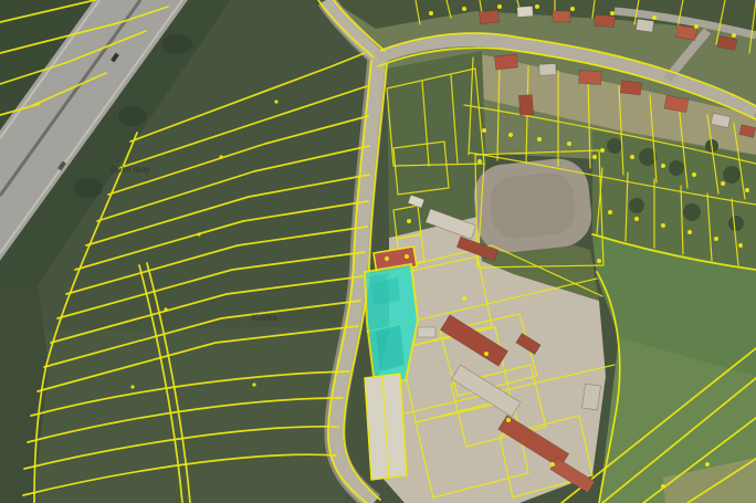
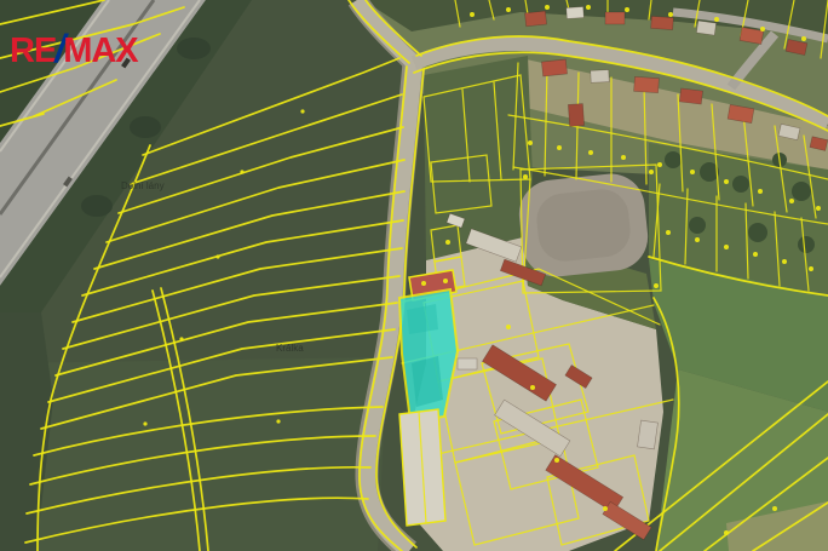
  Dolní lány
  Králka
+ RE/MAX
